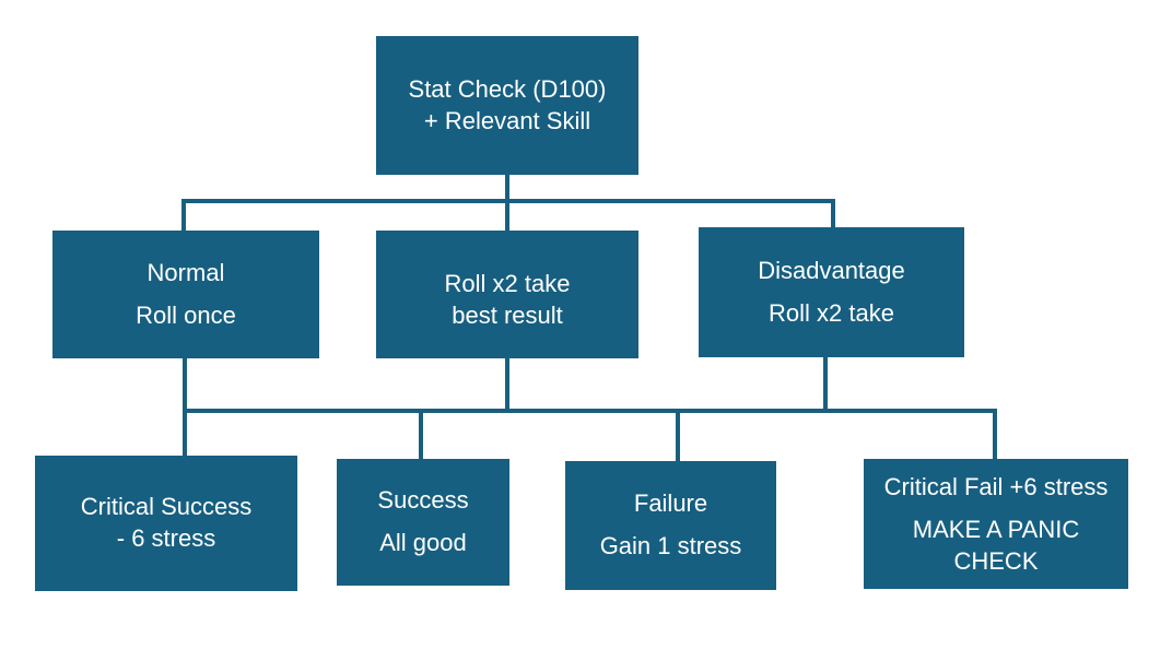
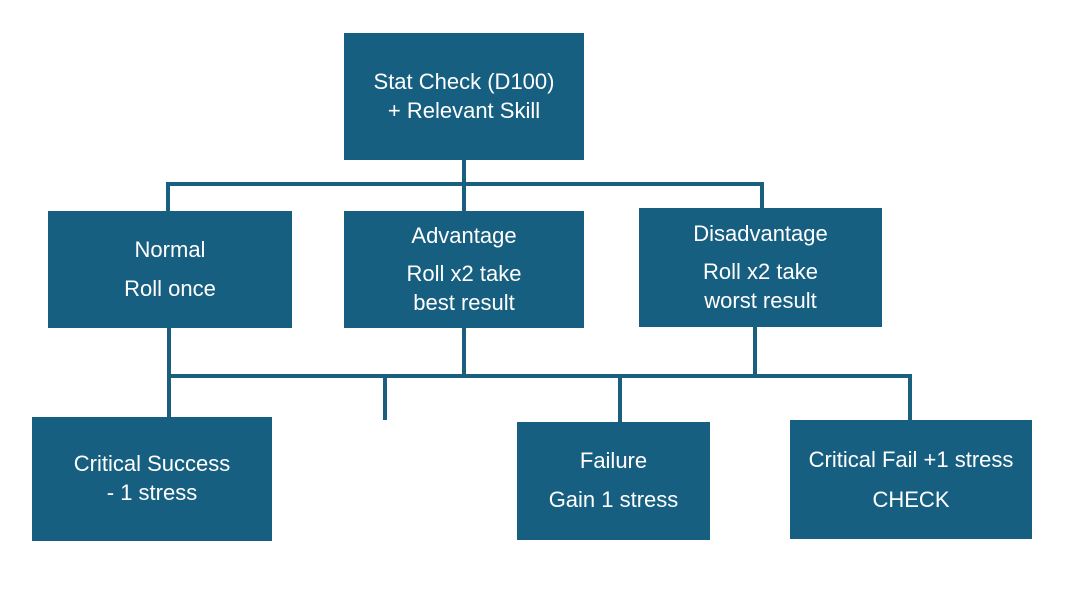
  Stat Check (D100)
  + Relevant Skill
  Normal
  Roll once
+ Advantage
  Roll x2 take
  best result
  Disadvantage
  Roll x2 take
+ worst result
  Critical Success
- - 6 stress
+ - 1 stress
- Success
- All good
  Failure
  Gain 1 stress
- Critical Fail +6 stress
+ Critical Fail +1 stress
- MAKE A PANIC
  CHECK
